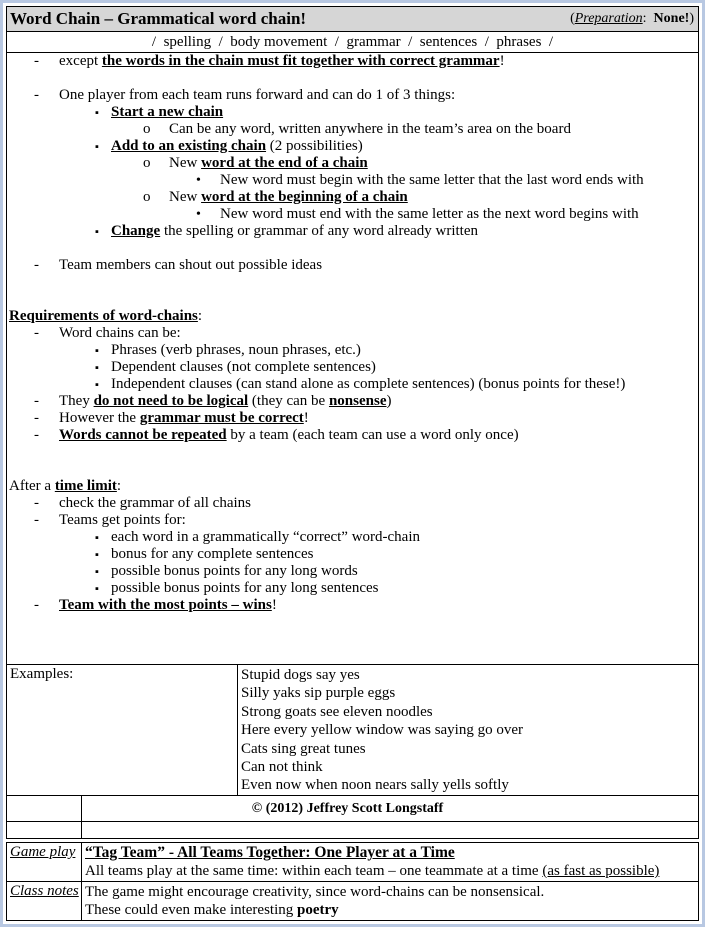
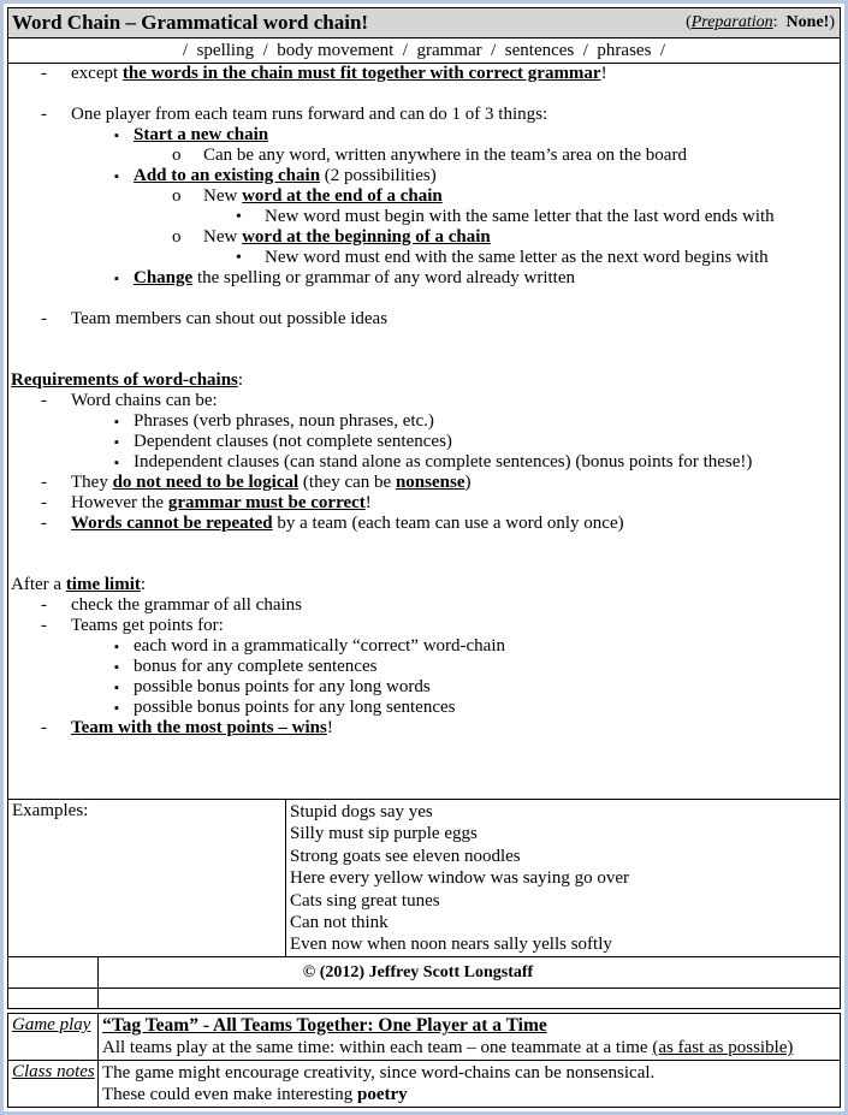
  Word Chain – Grammatical word chain!
  (Preparation: None!)
  / spelling / body movement / grammar / sentences / phrases /
  - except the words in the chain must fit together with correct grammar!
  - One player from each team runs forward and can do 1 of 3 things:
  ▪ Start a new chain
  o Can be any word, written anywhere in the team’s area on the board
  ▪ Add to an existing chain (2 possibilities)
  o New word at the end of a chain
  • New word must begin with the same letter that the last word ends with
  o New word at the beginning of a chain
  • New word must end with the same letter as the next word begins with
  ▪ Change the spelling or grammar of any word already written
  - Team members can shout out possible ideas
  Requirements of word-chains:
  - Word chains can be:
  ▪ Phrases (verb phrases, noun phrases, etc.)
  ▪ Dependent clauses (not complete sentences)
  ▪ Independent clauses (can stand alone as complete sentences) (bonus points for these!)
  - They do not need to be logical (they can be nonsense)
  - However the grammar must be correct!
  - Words cannot be repeated by a team (each team can use a word only once)
  After a time limit:
  - check the grammar of all chains
  - Teams get points for:
  ▪ each word in a grammatically “correct” word-chain
  ▪ bonus for any complete sentences
  ▪ possible bonus points for any long words
  ▪ possible bonus points for any long sentences
  - Team with the most points – wins!
  Examples:
  Stupid dogs say yes
- Silly yaks sip purple eggs
+ Silly must sip purple eggs
  Strong goats see eleven noodles
  Here every yellow window was saying go over
  Cats sing great tunes
  Can not think
  Even now when noon nears sally yells softly
  © (2012) Jeffrey Scott Longstaff
  Game play
  “Tag Team” - All Teams Together: One Player at a Time
  All teams play at the same time: within each team – one teammate at a time (as fast as possible)
  Class notes
  The game might encourage creativity, since word-chains can be nonsensical.
  These could even make interesting poetry
